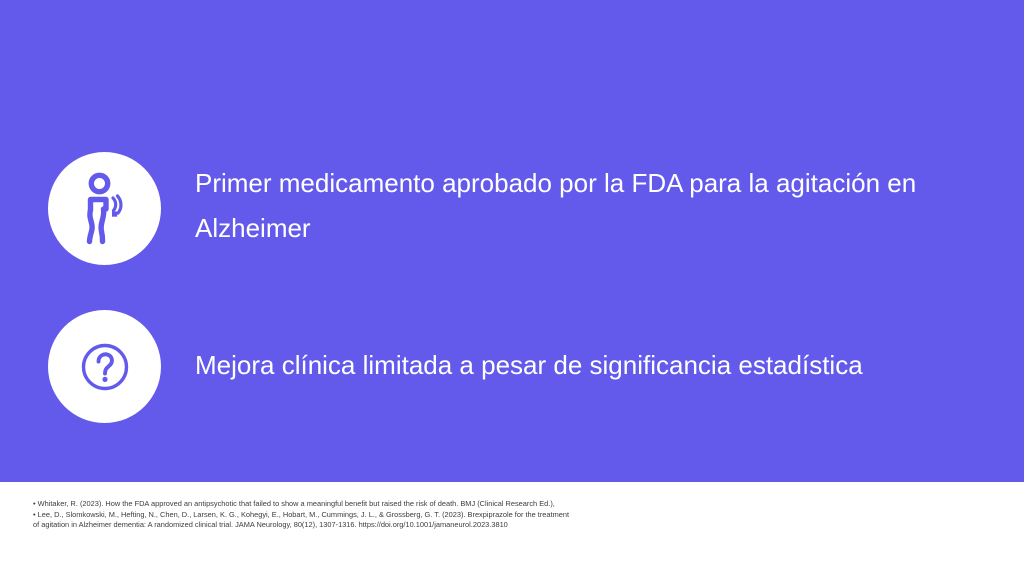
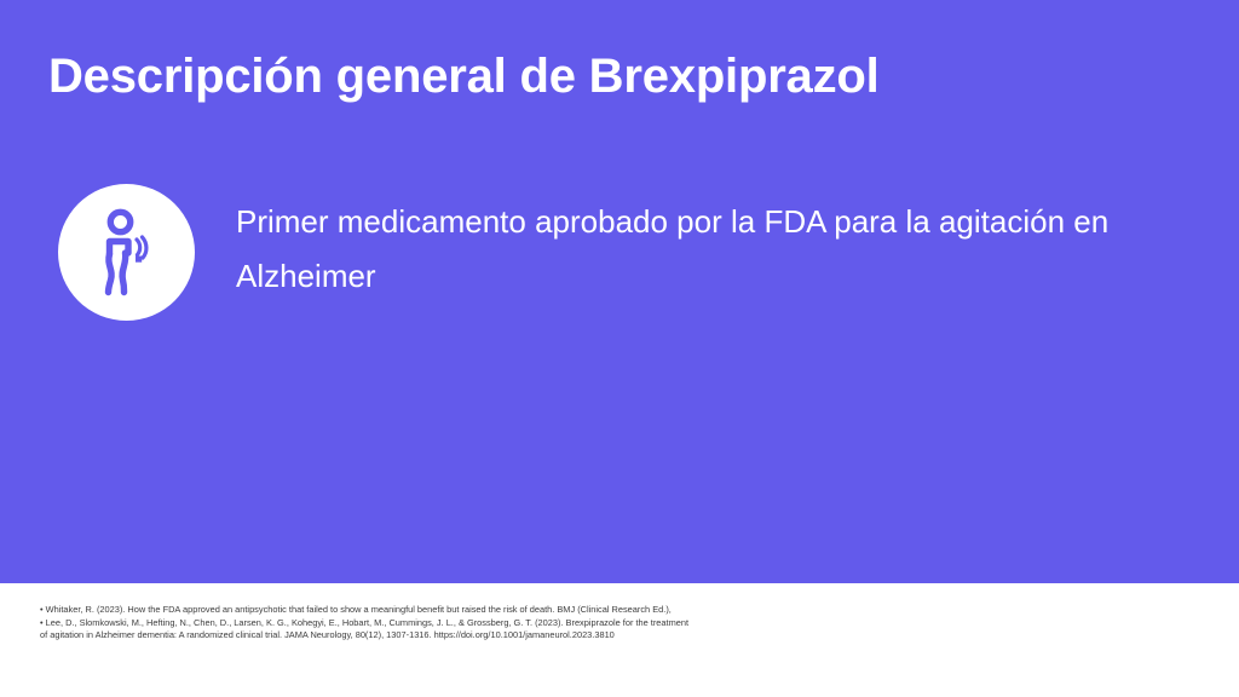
+ Descripción general de Brexpiprazol
  Primer medicamento aprobado por la FDA para la agitación en Alzheimer
- Mejora clínica limitada a pesar de significancia estadística
  • Whitaker, R. (2023). How the FDA approved an antipsychotic that failed to show a meaningful benefit but raised the risk of death. BMJ (Clinical Research Ed.),
  • Lee, D., Slomkowski, M., Hefting, N., Chen, D., Larsen, K. G., Kohegyi, E., Hobart, M., Cummings, J. L., & Grossberg, G. T. (2023). Brexpiprazole for the treatment
  of agitation in Alzheimer dementia: A randomized clinical trial. JAMA Neurology, 80(12), 1307-1316. https://doi.org/10.1001/jamaneurol.2023.3810
